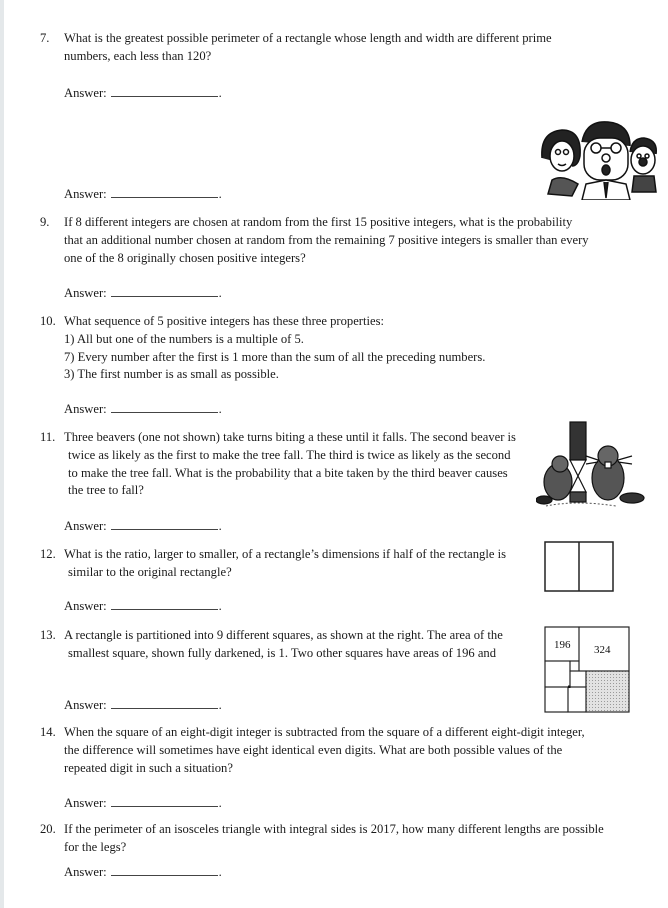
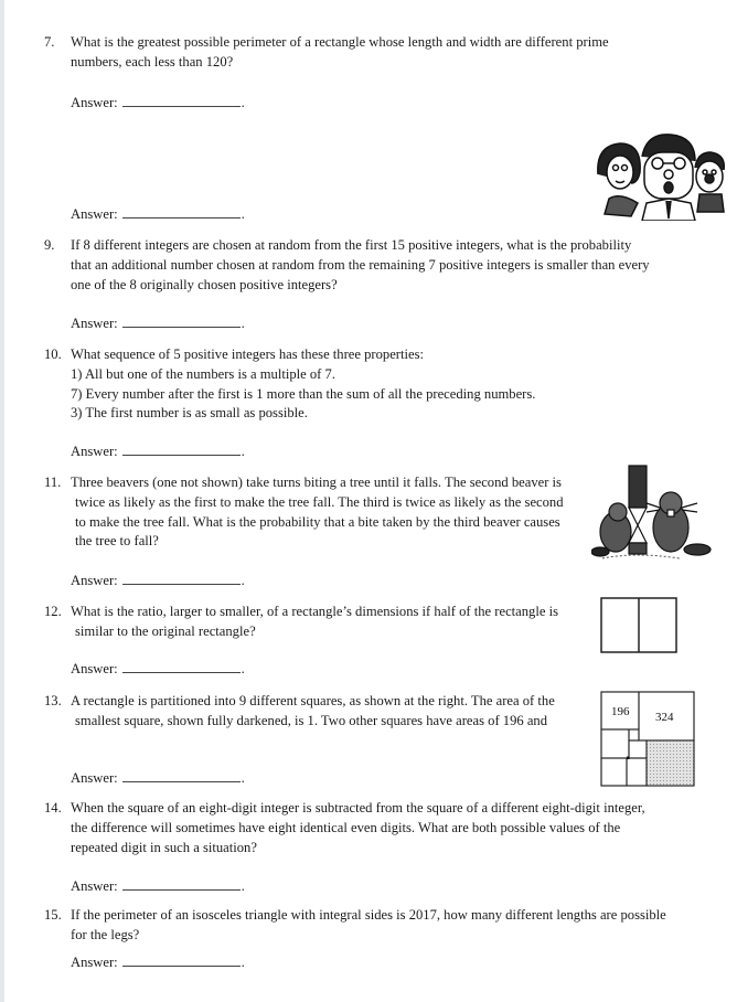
  7.
  What is the greatest possible perimeter of a rectangle whose length and width are different prime
  numbers, each less than 120?
  Answer: .
  Answer: .
  9.
  If 8 different integers are chosen at random from the first 15 positive integers, what is the probability
  that an additional number chosen at random from the remaining 7 positive integers is smaller than every
  one of the 8 originally chosen positive integers?
  Answer: .
  10.
  What sequence of 5 positive integers has these three properties:
- 1) All but one of the numbers is a multiple of 5.
+ 1) All but one of the numbers is a multiple of 7.
  7) Every number after the first is 1 more than the sum of all the preceding numbers.
  3) The first number is as small as possible.
  Answer: .
  11.
- Three beavers (one not shown) take turns biting a these until it falls. The second beaver is
+ Three beavers (one not shown) take turns biting a tree until it falls. The second beaver is
  twice as likely as the first to make the tree fall. The third is twice as likely as the second
  to make the tree fall. What is the probability that a bite taken by the third beaver causes
  the tree to fall?
  Answer: .
  12.
  What is the ratio, larger to smaller, of a rectangle’s dimensions if half of the rectangle is
  similar to the original rectangle?
  Answer: .
  13.
  A rectangle is partitioned into 9 different squares, as shown at the right. The area of the
  smallest square, shown fully darkened, is 1. Two other squares have areas of 196 and
  196
  324
  Answer: .
  14.
  When the square of an eight-digit integer is subtracted from the square of a different eight-digit integer,
  the difference will sometimes have eight identical even digits. What are both possible values of the
  repeated digit in such a situation?
  Answer: .
- 20.
+ 15.
  If the perimeter of an isosceles triangle with integral sides is 2017, how many different lengths are possible
  for the legs?
  Answer: .
